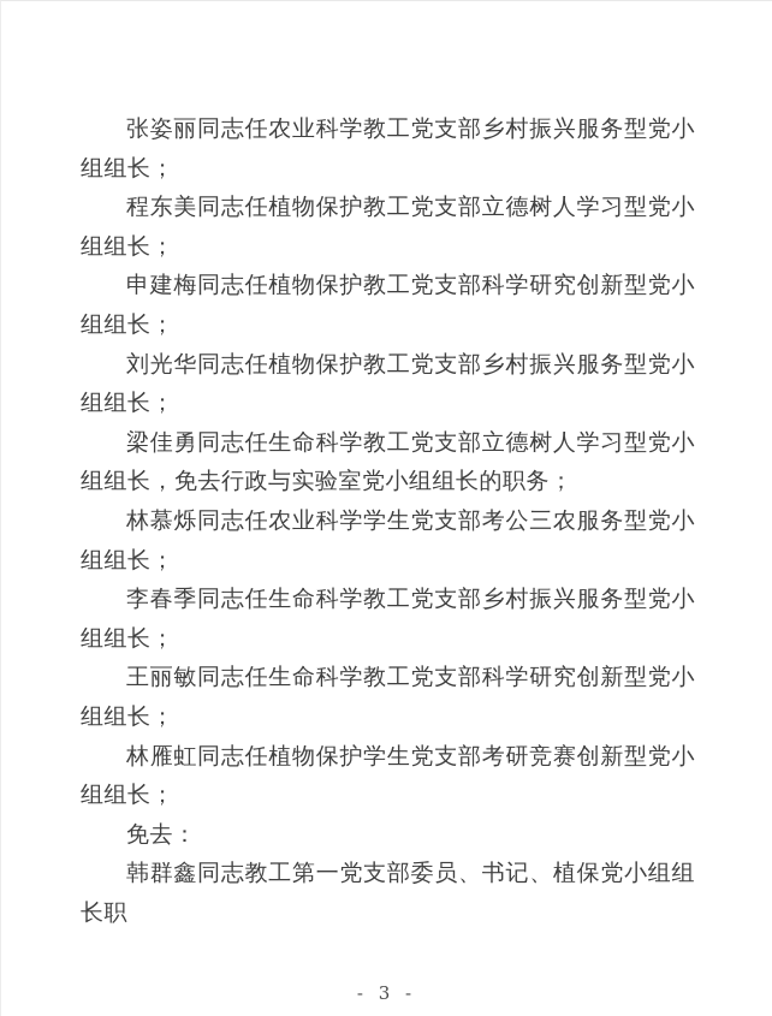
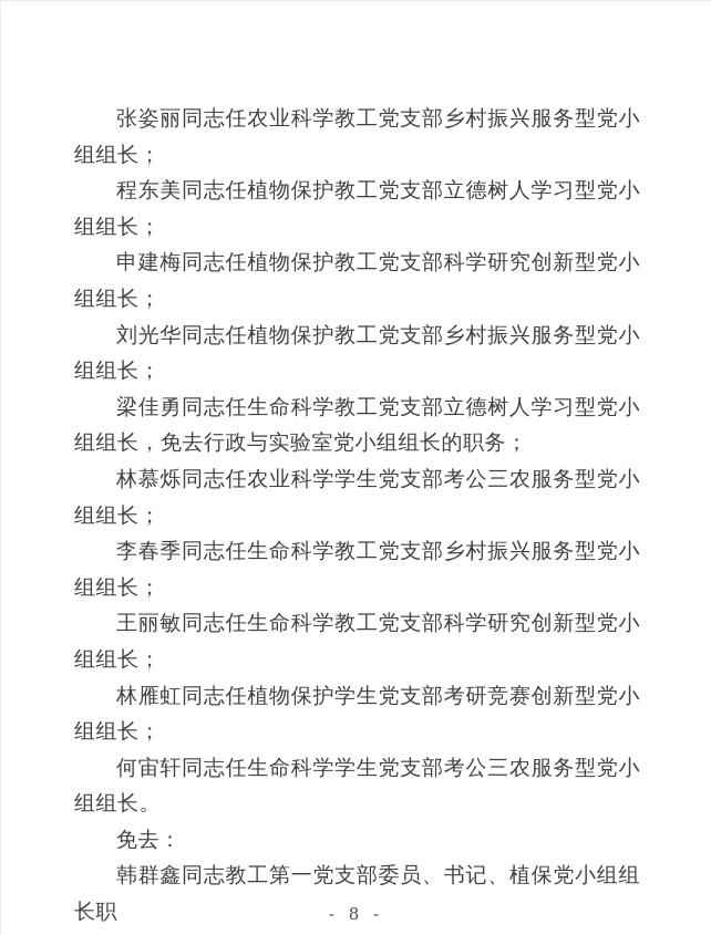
  张姿丽同志任农业科学教工党支部乡村振兴服务型党小组组长；
  程东美同志任植物保护教工党支部立德树人学习型党小组组长；
  申建梅同志任植物保护教工党支部科学研究创新型党小组组长；
  刘光华同志任植物保护教工党支部乡村振兴服务型党小组组长；
  梁佳勇同志任生命科学教工党支部立德树人学习型党小组组长，免去行政与实验室党小组组长的职务；
  林慕烁同志任农业科学学生党支部考公三农服务型党小组组长；
  李春季同志任生命科学教工党支部乡村振兴服务型党小组组长；
  王丽敏同志任生命科学教工党支部科学研究创新型党小组组长；
  林雁虹同志任植物保护学生党支部考研竞赛创新型党小组组长；
+ 何宙轩同志任生命科学学生党支部考公三农服务型党小组组长。
  免去：
  韩群鑫同志教工第一党支部委员、书记、植保党小组组长职
- - 3 -
+ - 8 -
